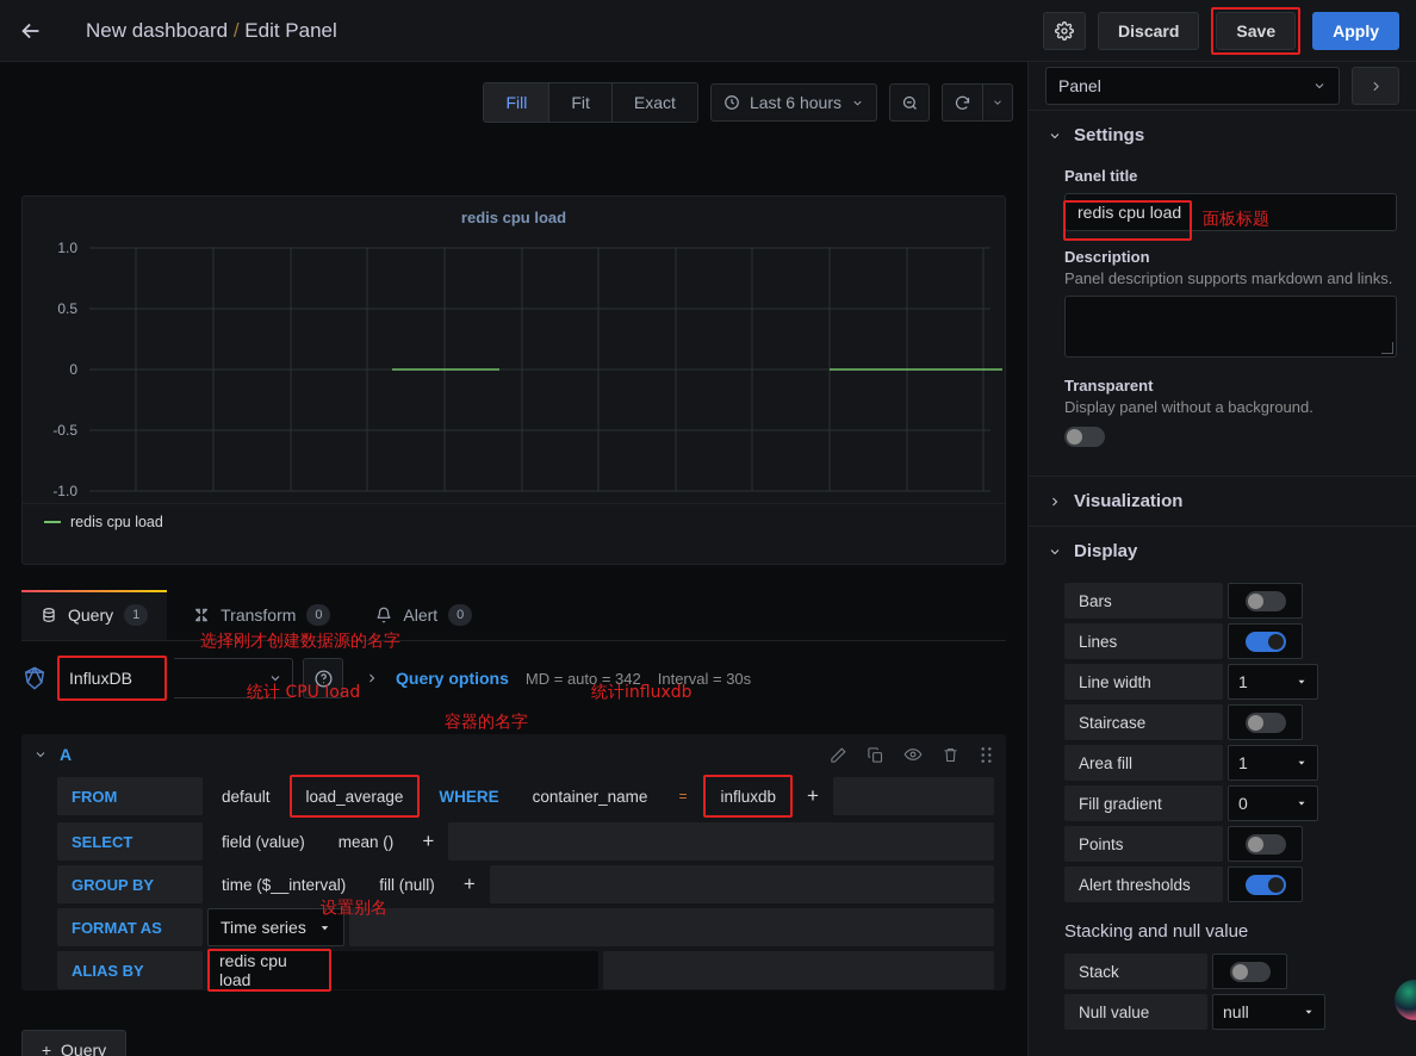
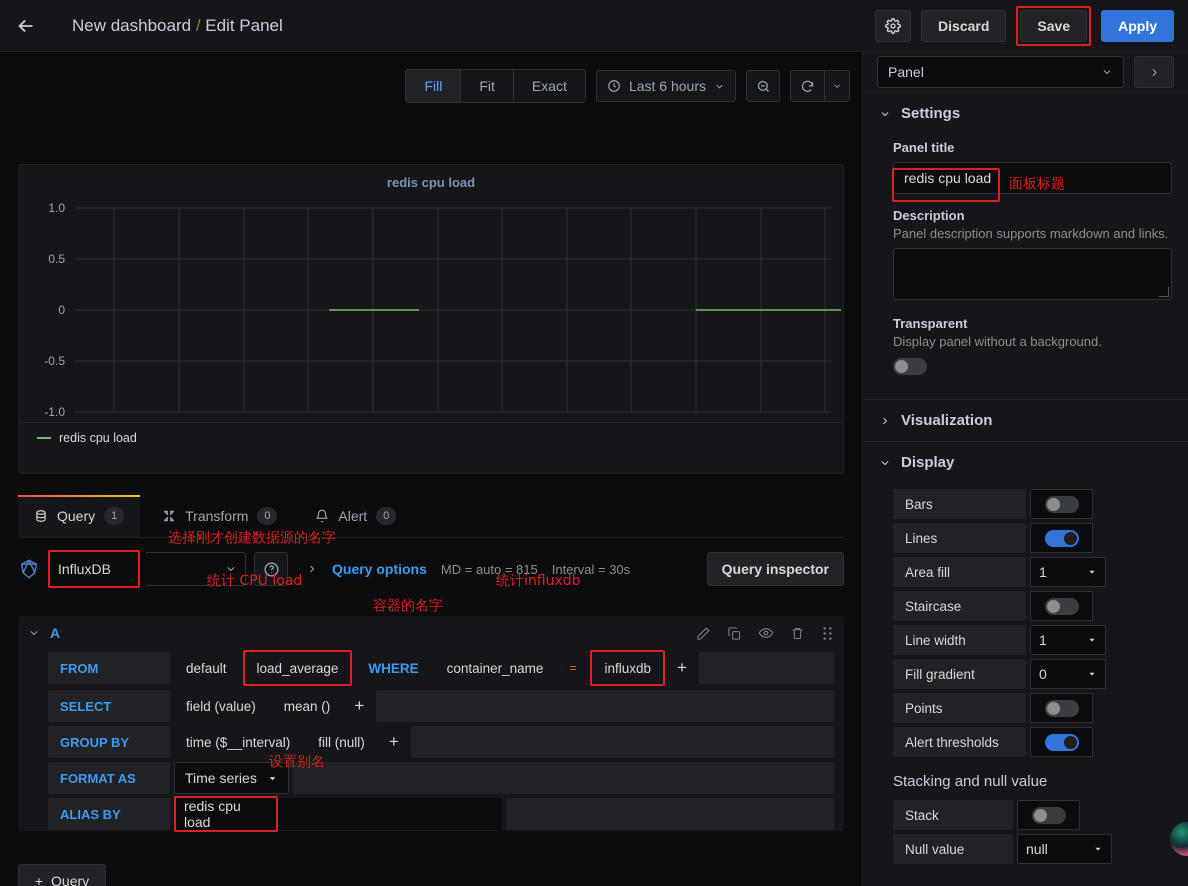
  New dashboard / Edit Panel
  Discard
  Save
  Apply
  Fill
  Fit
  Exact
  Last 6 hours
  redis cpu load
  1.0
  0.5
  0
  -0.5
  -1.0
  redis cpu load
  Query
  1
  Transform
  0
  Alert
  0
  InfluxDB
  Query options
- MD = auto = 342
+ MD = auto = 815
  Interval = 30s
+ Query inspector
  A
  FROM
  default
  load_average
  WHERE
  container_name
  =
  influxdb
  +
  SELECT
  field (value)
  mean ()
  +
  GROUP BY
  time ($__interval)
  fill (null)
  +
  FORMAT AS
  Time series
  ALIAS BY
  redis cpu load
  +
  Query
  选择刚才创建数据源的名字
  统计 CPU load
  统计influxdb
  容器的名字
  设置别名
  Panel
  Settings
  Panel title
  redis cpu load
  面板标题
  Description
  Panel description supports markdown and links.
  Transparent
  Display panel without a background.
  Visualization
  Display
  Bars
  Lines
- Line width
+ Area fill
  1
  Staircase
- Area fill
+ Line width
  1
  Fill gradient
  0
  Points
  Alert thresholds
  Stacking and null value
  Stack
  Null value
  null
